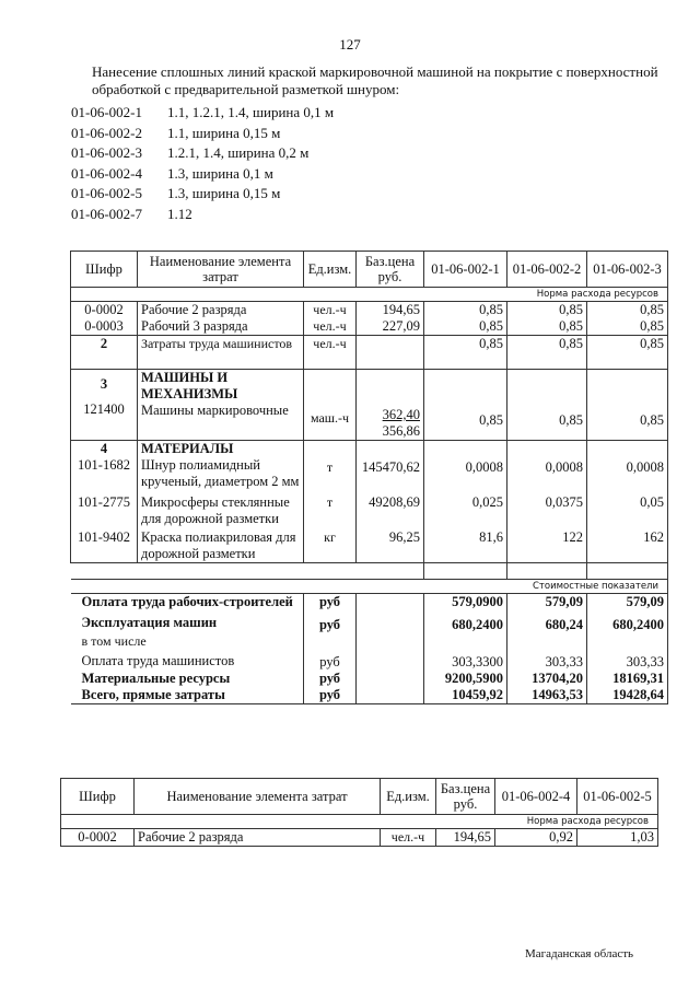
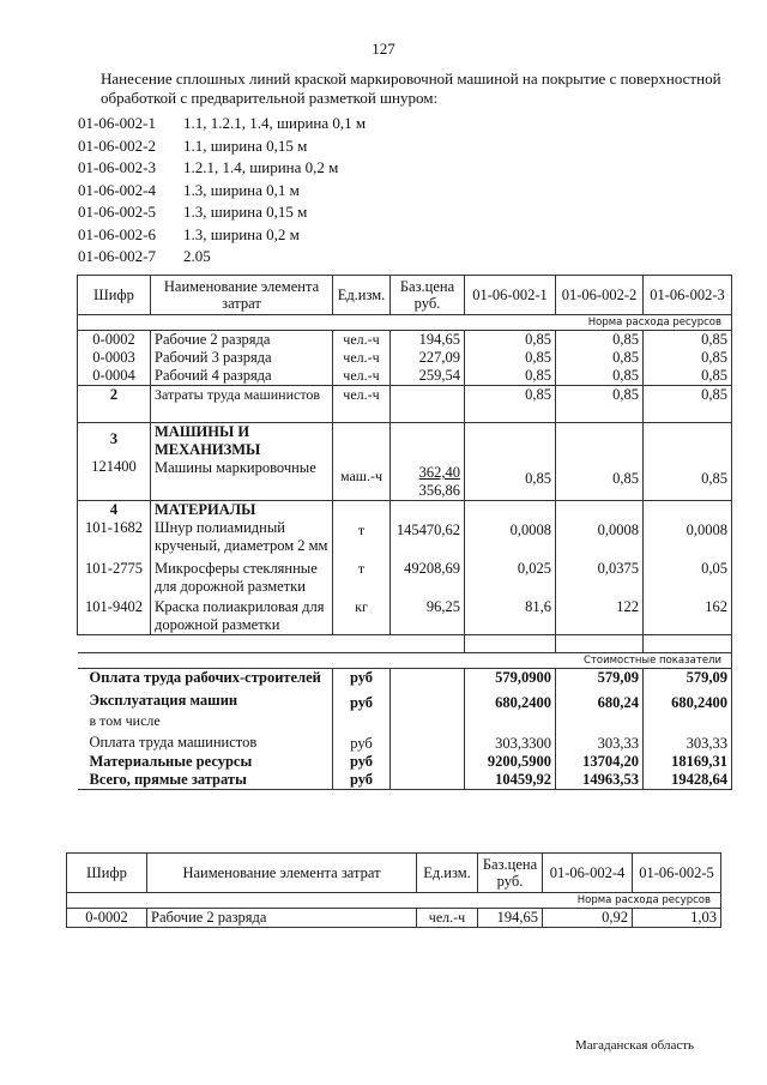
  127
  Нанесение сплошных линий краской маркировочной машиной на покрытие с поверхностной обработкой с предварительной разметкой шнуром:
  01-06-002-1
  1.1, 1.2.1, 1.4, ширина 0,1 м
  01-06-002-2
  1.1, ширина 0,15 м
  01-06-002-3
  1.2.1, 1.4, ширина 0,2 м
  01-06-002-4
  1.3, ширина 0,1 м
  01-06-002-5
  1.3, ширина 0,15 м
+ 01-06-002-6
+ 1.3, ширина 0,2 м
  01-06-002-7
- 1.12
+ 2.05
  Шифр	Наименование элемента затрат	Ед.изм.	Баз.цена руб.	01-06-002-1	01-06-002-2	01-06-002-3
  Норма расхода ресурсов
  0-0002	Рабочие 2 разряда	чел.-ч	194,65	0,85	0,85	0,85
  0-0003	Рабочий 3 разряда	чел.-ч	227,09	0,85	0,85	0,85
+ 0-0004	Рабочий 4 разряда	чел.-ч	259,54	0,85	0,85	0,85
  2	Затраты труда машинистов	чел.-ч		0,85	0,85	0,85
  3 121400	МАШИНЫ И МЕХАНИЗМЫ Машины маркировочные	маш.-ч	362,40 356,86	0,85	0,85	0,85
  4 101-1682	МАТЕРИАЛЫ Шнур полиамидный крученый, диаметром 2 мм	т	145470,62	0,0008	0,0008	0,0008
  101-2775	Микросферы стеклянные для дорожной разметки	т	49208,69	0,025	0,0375	0,05
  101-9402	Краска полиакриловая для дорожной разметки	кг	96,25	81,6	122	162
  Стоимостные показатели
  Оплата труда рабочих-строителей	руб		579,0900	579,09	579,09
  Эксплуатация машин	руб		680,2400	680,24	680,2400
  в том числе
  Оплата труда машинистов	руб		303,3300	303,33	303,33
  Материальные ресурсы	руб		9200,5900	13704,20	18169,31
  Всего, прямые затраты	руб		10459,92	14963,53	19428,64
  Шифр	Наименование элемента затрат	Ед.изм.	Баз.цена руб.	01-06-002-4	01-06-002-5
  Норма расхода ресурсов
  0-0002	Рабочие 2 разряда	чел.-ч	194,65	0,92	1,03
  Магаданская область
